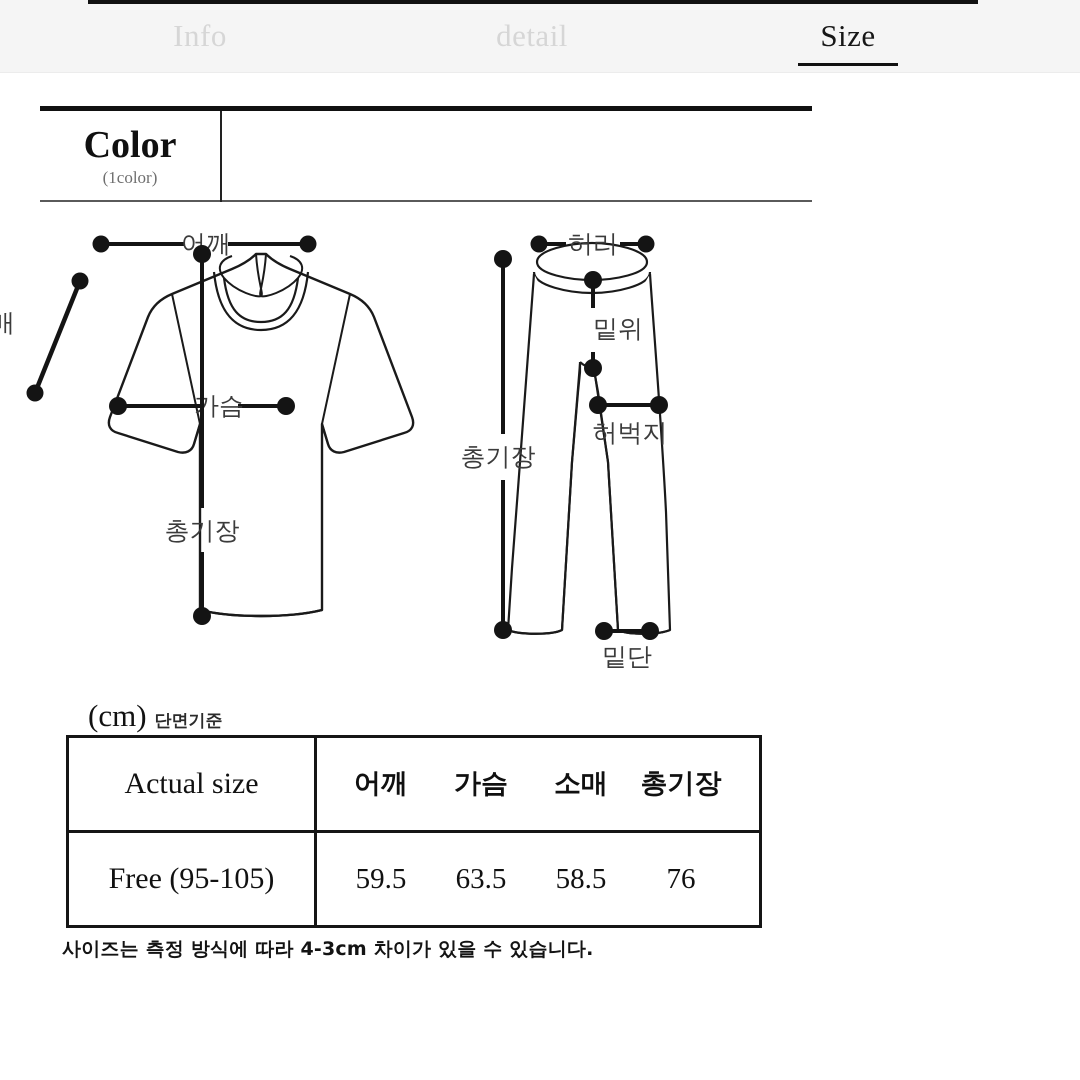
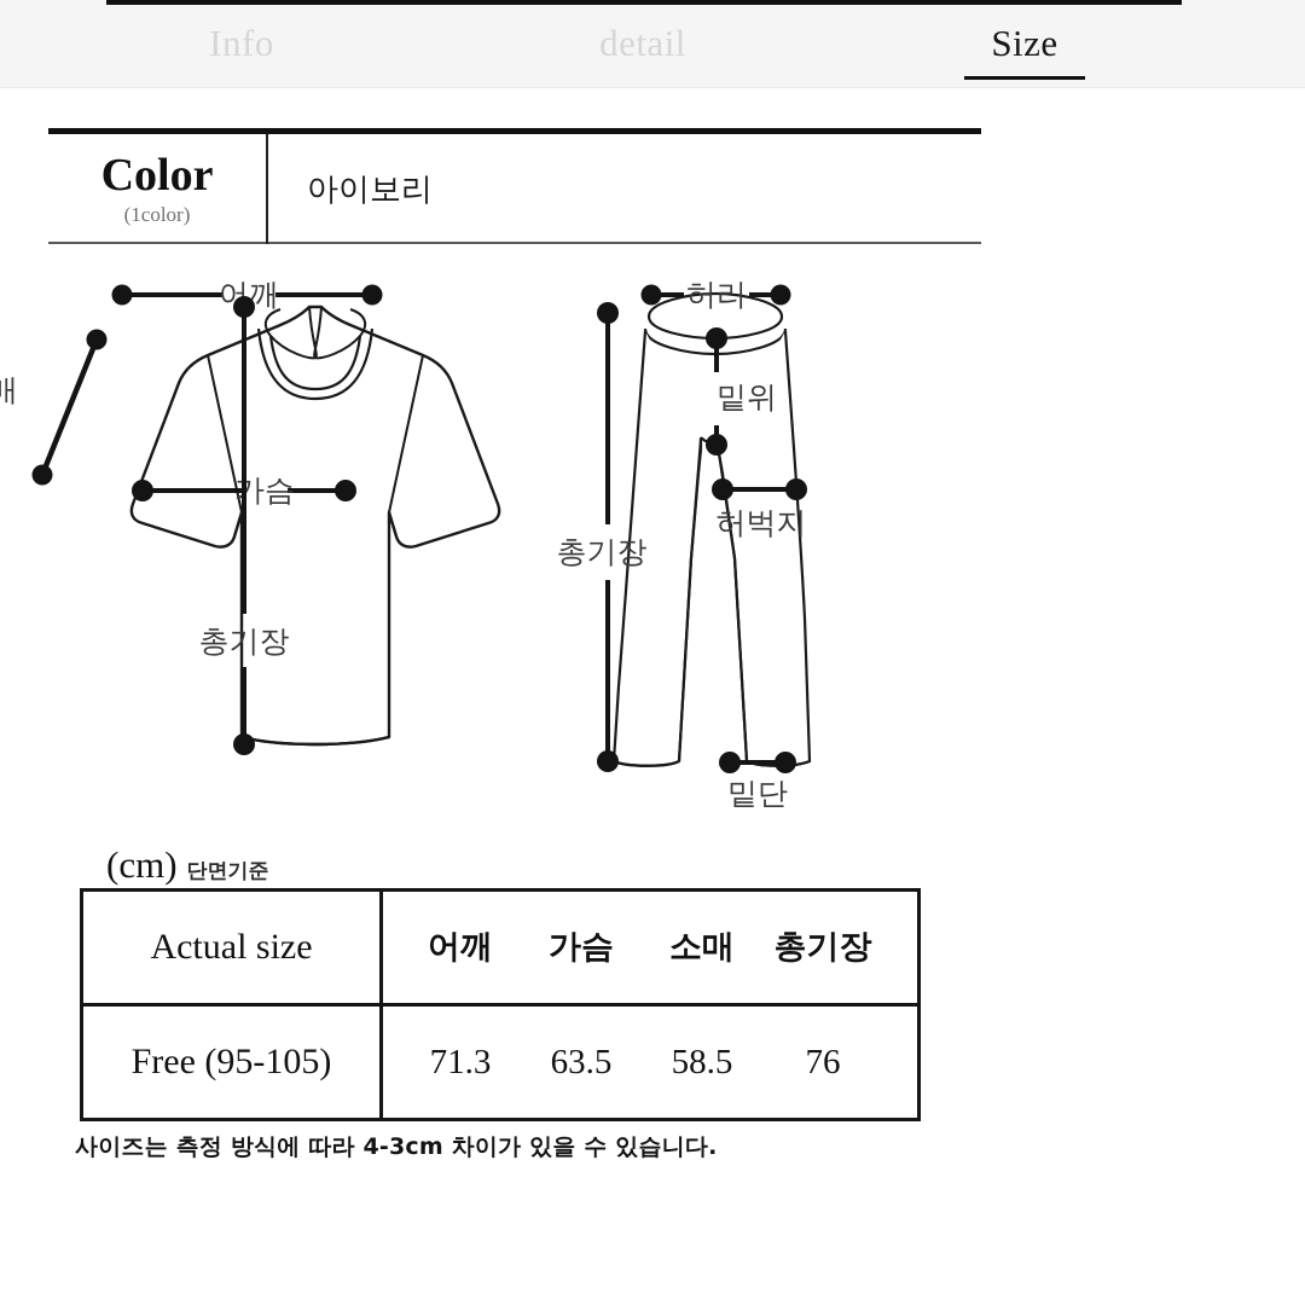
  Info
  detail
  Size
  Color
  (1color)
+ 아이보리
  어깨
  가슴
  총기장
  허리
  밑위
  허벅지
  밑단
  총기장
  (cm)
  단면기준
  Actual size	어깨 가슴 소매 총기장
- Free (95-105)	59.5 63.5 58.5 76
+ Free (95-105)	71.3 63.5 58.5 76
  사이즈는 측정 방식에 따라 4-3cm 차이가 있을 수 있습니다.
